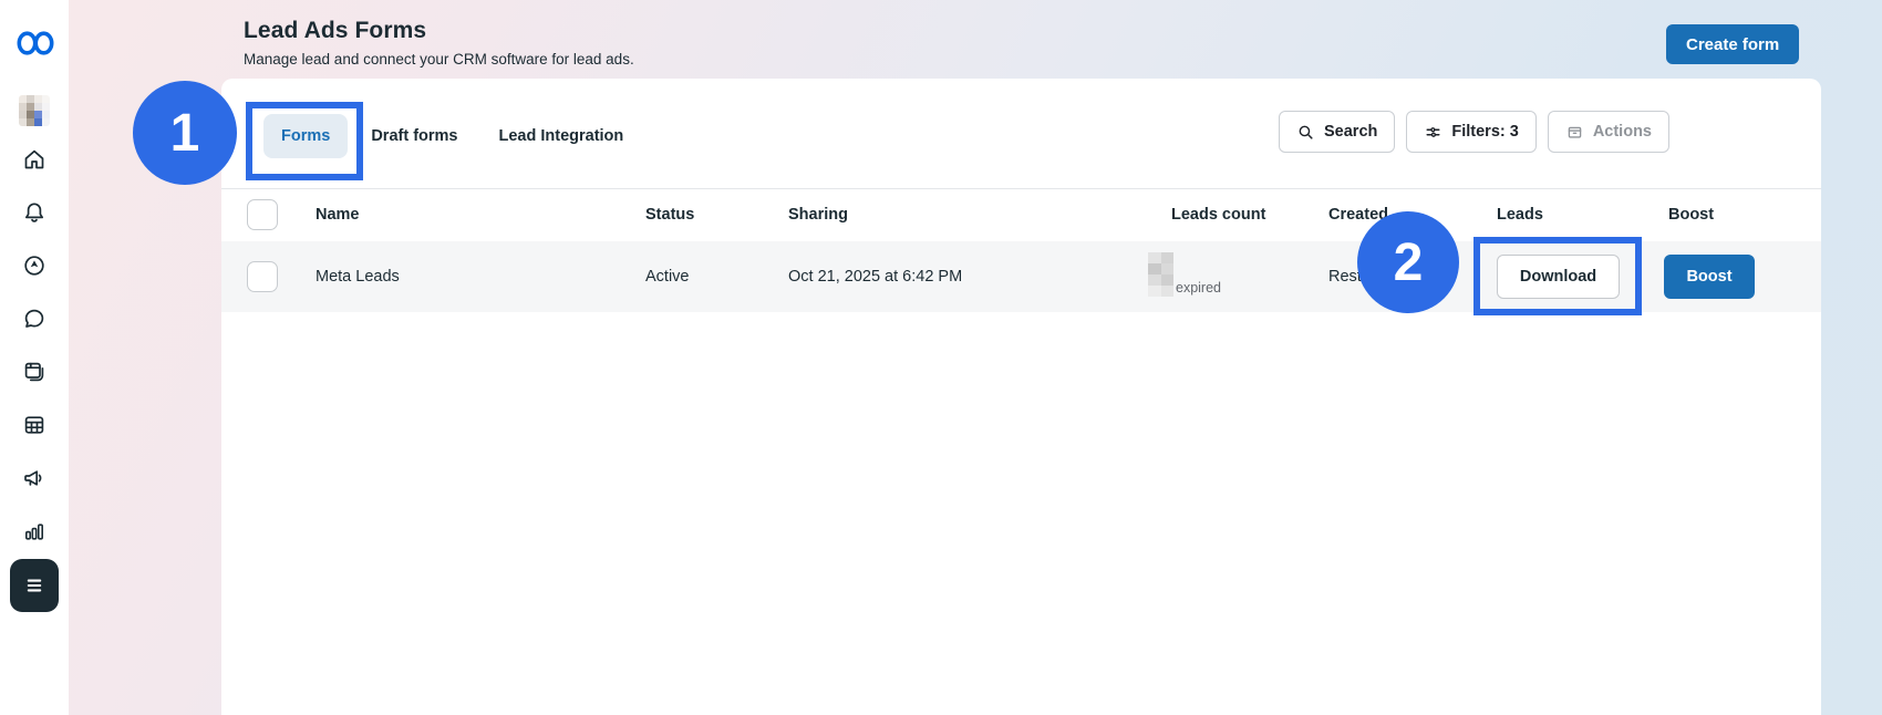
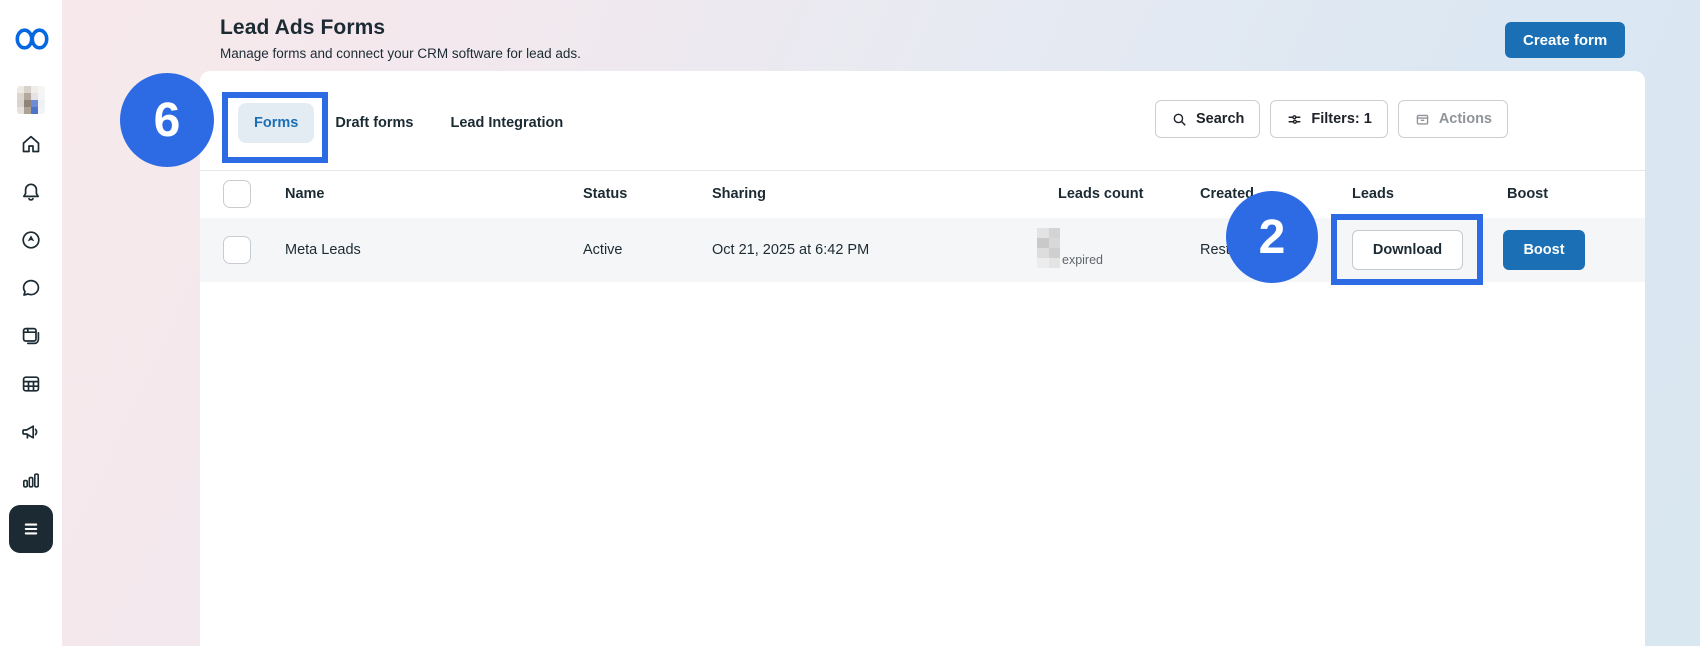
  Lead Ads Forms
- Manage lead and connect your CRM software for lead ads.
+ Manage forms and connect your CRM software for lead ads.
  Create form
  Forms
  Draft forms
  Lead Integration
  Search
- Filters: 3
+ Filters: 1
  Actions
  Name
  Status
  Sharing
  Leads count
  Created
  Leads
  Boost
  Meta Leads
  Active
  Oct 21, 2025 at 6:42 PM
  expired
  Download
  Boost
- 1
+ 6
  2
